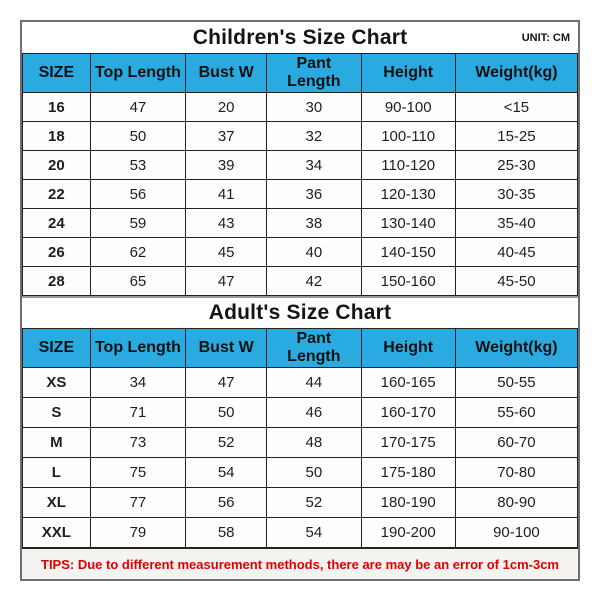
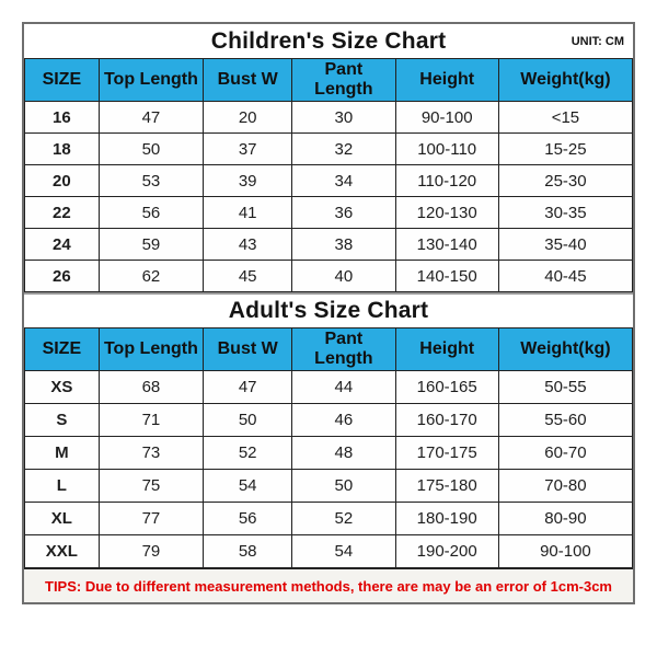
  Children's Size Chart
  UNIT: CM
  SIZE	Top Length	Bust W	Pant Length	Height	Weight(kg)
  16	47	20	30	90-100	<15
  18	50	37	32	100-110	15-25
  20	53	39	34	110-120	25-30
  22	56	41	36	120-130	30-35
  24	59	43	38	130-140	35-40
  26	62	45	40	140-150	40-45
- 28	65	47	42	150-160	45-50
  Adult's Size Chart
  SIZE	Top Length	Bust W	Pant Length	Height	Weight(kg)
- XS	34	47	44	160-165	50-55
+ XS	68	47	44	160-165	50-55
  S	71	50	46	160-170	55-60
  M	73	52	48	170-175	60-70
  L	75	54	50	175-180	70-80
  XL	77	56	52	180-190	80-90
  XXL	79	58	54	190-200	90-100
  TIPS: Due to different measurement methods, there are may be an error of 1cm-3cm
